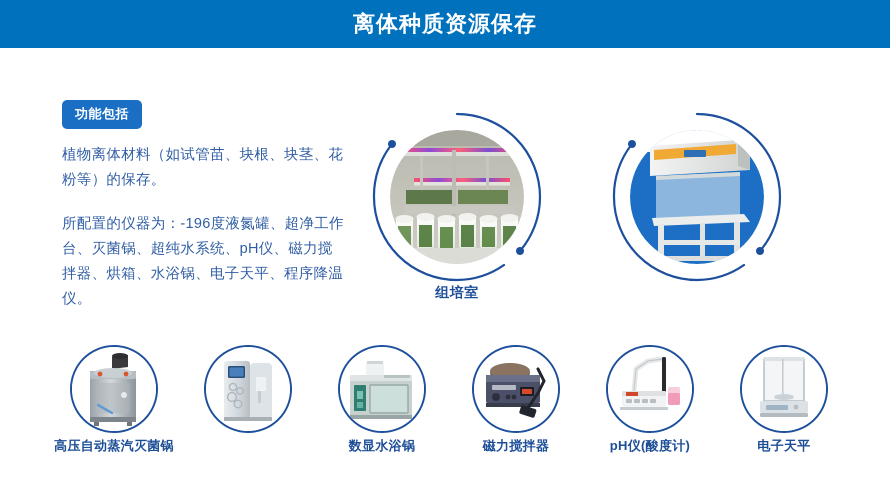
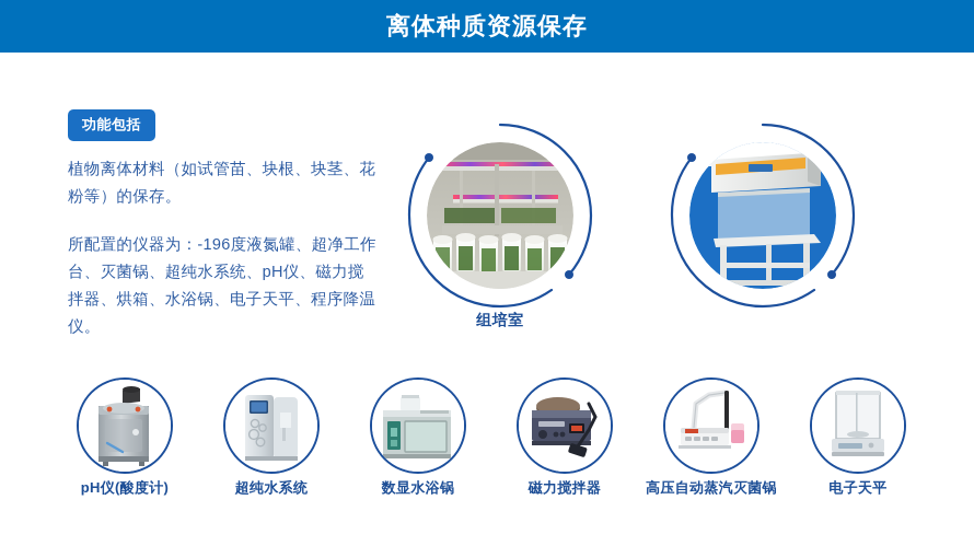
  离体种质资源保存
  功能包括
  植物离体材料（如试管苗、块根、块茎、花粉等）的保存。
  所配置的仪器为：-196度液氮罐、超净工作台、灭菌锅、超纯水系统、pH仪、磁力搅拌器、烘箱、水浴锅、电子天平、程序降温仪。
  组培室
- 高压自动蒸汽灭菌锅
+ pH仪(酸度计)
+ 超纯水系统
  数显水浴锅
  磁力搅拌器
- pH仪(酸度计)
+ 高压自动蒸汽灭菌锅
  电子天平
